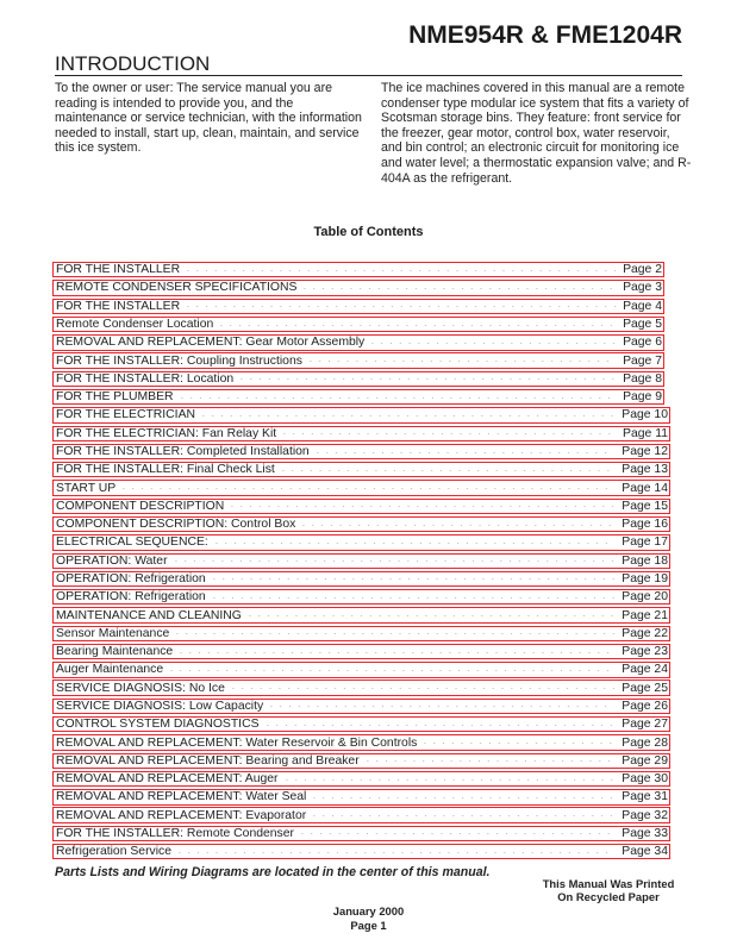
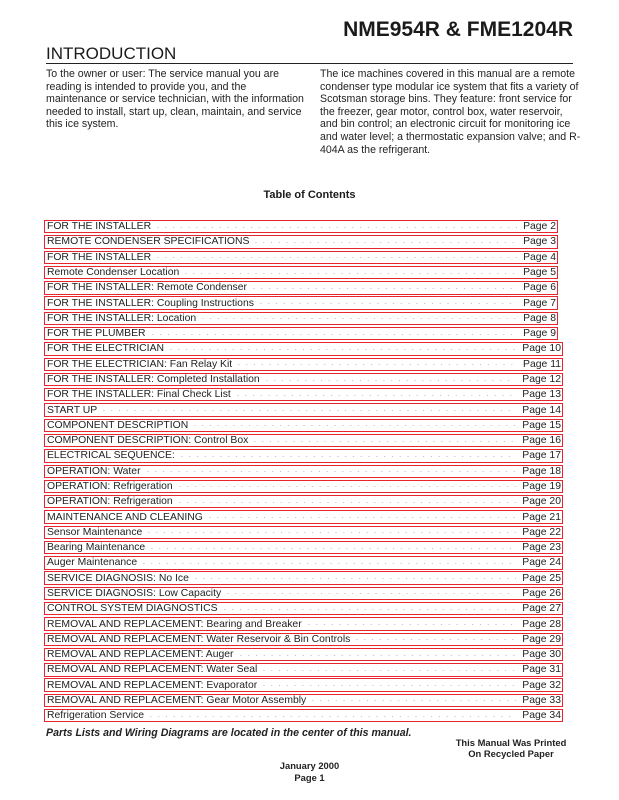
  NME954R & FME1204R
  INTRODUCTION
  To the owner or user: The service manual you are reading is intended to provide you, and the maintenance or service technician, with the information needed to install, start up, clean, maintain, and service this ice system.
  The ice machines covered in this manual are a remote condenser type modular ice system that fits a variety of Scotsman storage bins. They feature: front service for the freezer, gear motor, control box, water reservoir, and bin control; an electronic circuit for monitoring ice and water level; a thermostatic expansion valve; and R-404A as the refrigerant.
  Table of Contents
  FOR THE INSTALLER
  Page 2
  REMOTE CONDENSER SPECIFICATIONS
  Page 3
  FOR THE INSTALLER
  Page 4
  Remote Condenser Location
  Page 5
- REMOVAL AND REPLACEMENT: Gear Motor Assembly
+ FOR THE INSTALLER: Remote Condenser
  Page 6
  FOR THE INSTALLER: Coupling Instructions
  Page 7
  FOR THE INSTALLER: Location
  Page 8
  FOR THE PLUMBER
  Page 9
  FOR THE ELECTRICIAN
  Page 10
  FOR THE ELECTRICIAN: Fan Relay Kit
  Page 11
  FOR THE INSTALLER: Completed Installation
  Page 12
  FOR THE INSTALLER: Final Check List
  Page 13
  START UP
  Page 14
  COMPONENT DESCRIPTION
  Page 15
  COMPONENT DESCRIPTION: Control Box
  Page 16
  ELECTRICAL SEQUENCE:
  Page 17
  OPERATION: Water
  Page 18
  OPERATION: Refrigeration
  Page 19
  OPERATION: Refrigeration
  Page 20
  MAINTENANCE AND CLEANING
  Page 21
  Sensor Maintenance
  Page 22
  Bearing Maintenance
  Page 23
  Auger Maintenance
  Page 24
  SERVICE DIAGNOSIS: No Ice
  Page 25
  SERVICE DIAGNOSIS: Low Capacity
  Page 26
  CONTROL SYSTEM DIAGNOSTICS
  Page 27
- REMOVAL AND REPLACEMENT: Water Reservoir & Bin Controls
+ REMOVAL AND REPLACEMENT: Bearing and Breaker
  Page 28
- REMOVAL AND REPLACEMENT: Bearing and Breaker
+ REMOVAL AND REPLACEMENT: Water Reservoir & Bin Controls
  Page 29
  REMOVAL AND REPLACEMENT: Auger
  Page 30
  REMOVAL AND REPLACEMENT: Water Seal
  Page 31
  REMOVAL AND REPLACEMENT: Evaporator
  Page 32
- FOR THE INSTALLER: Remote Condenser
+ REMOVAL AND REPLACEMENT: Gear Motor Assembly
  Page 33
  Refrigeration Service
  Page 34
  Parts Lists and Wiring Diagrams are located in the center of this manual.
  This Manual Was Printed
  On Recycled Paper
  January 2000
  Page 1
